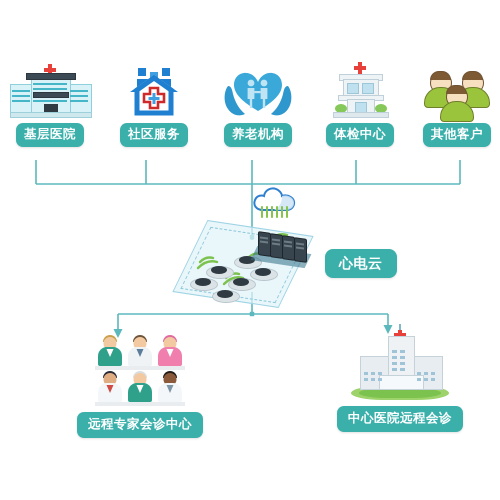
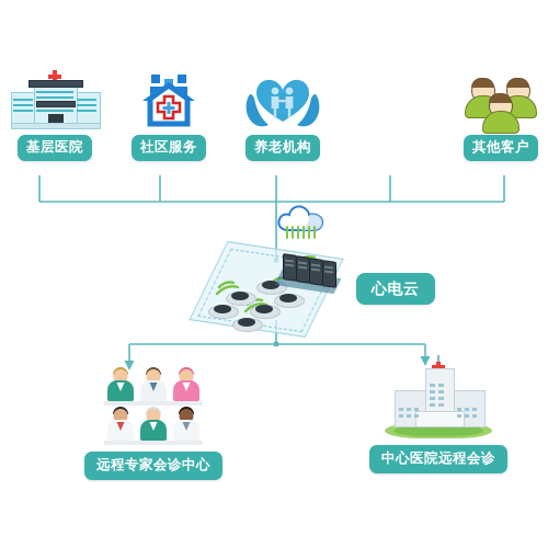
  基层医院
  社区服务
  养老机构
- 体检中心
  其他客户
  心电云
  远程专家会诊中心
  中心医院远程会诊
